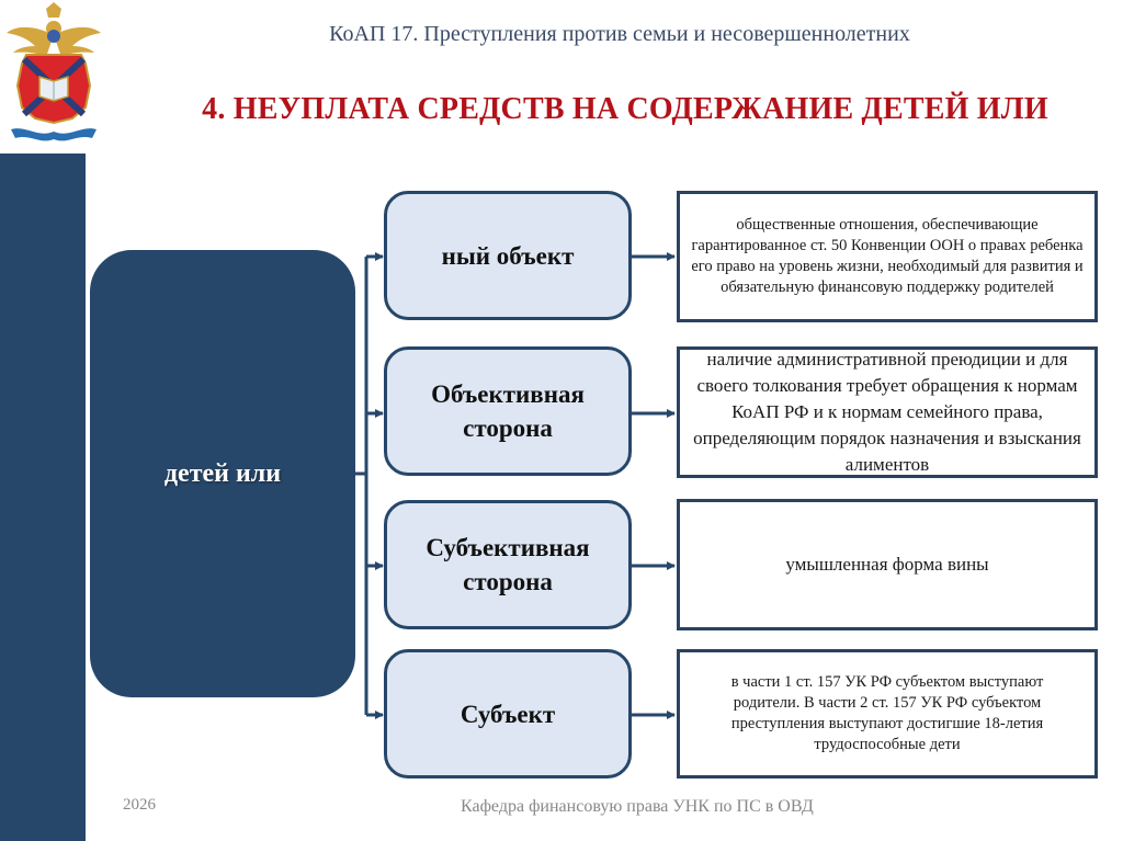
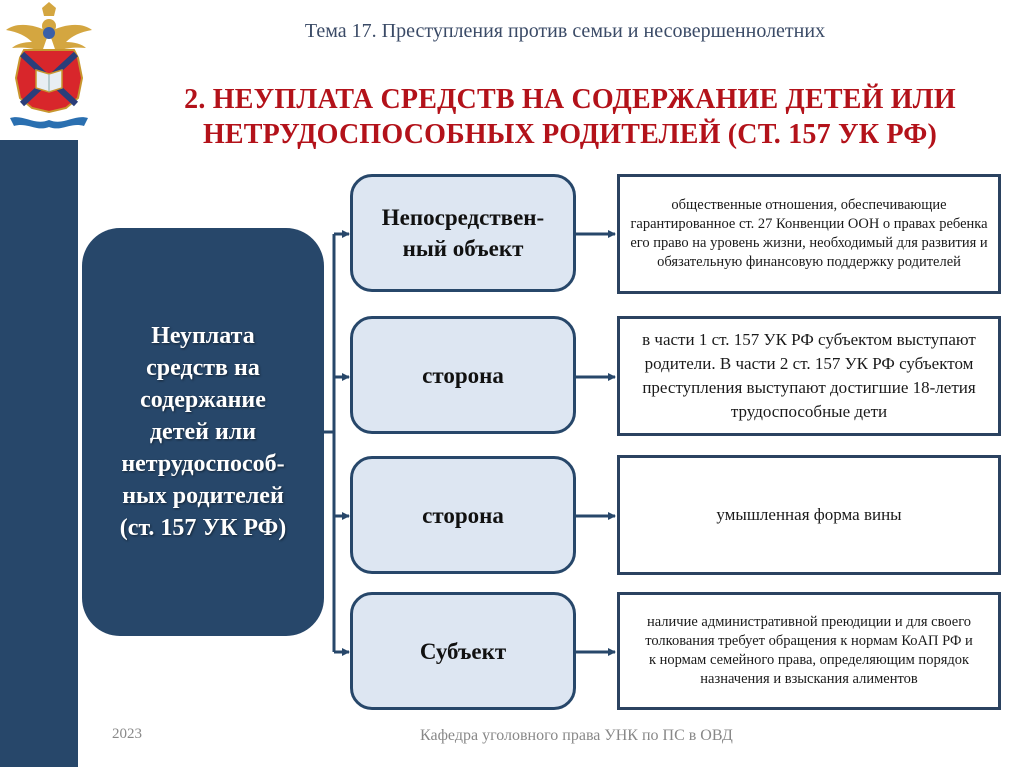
- КоАП 17. Преступления против семьи и несовершеннолетних
+ Тема 17. Преступления против семьи и несовершеннолетних
- 4. НЕУПЛАТА СРЕДСТВ НА СОДЕРЖАНИЕ ДЕТЕЙ ИЛИ
+ 2. НЕУПЛАТА СРЕДСТВ НА СОДЕРЖАНИЕ ДЕТЕЙ ИЛИ
+ НЕТРУДОСПОСОБНЫХ РОДИТЕЛЕЙ (СТ. 157 УК РФ)
+ Неуплата
+ средств на
+ содержание
  детей или
+ нетрудоспособ-
+ ных родителей
+ (ст. 157 УК РФ)
+ Непосредствен-
  ный объект
- Объективная
  сторона
- Субъективная
  сторона
  Субъект
- общественные отношения, обеспечивающие гарантированное ст. 50 Конвенции ООН о правах ребенка его право на уровень жизни, необходимый для развития и обязательную финансовую поддержку родителей
+ общественные отношения, обеспечивающие гарантированное ст. 27 Конвенции ООН о правах ребенка его право на уровень жизни, необходимый для развития и обязательную финансовую поддержку родителей
- наличие административной преюдиции и для своего толкования требует обращения к нормам КоАП РФ и к нормам семейного права, определяющим порядок назначения и взыскания алиментов
+ в части 1 ст. 157 УК РФ субъектом выступают родители. В части 2 ст. 157 УК РФ субъектом преступления выступают достигшие 18-летия трудоспособные дети
  умышленная форма вины
- в части 1 ст. 157 УК РФ субъектом выступают родители. В части 2 ст. 157 УК РФ субъектом преступления выступают достигшие 18-летия трудоспособные дети
+ наличие административной преюдиции и для своего толкования требует обращения к нормам КоАП РФ и к нормам семейного права, определяющим порядок назначения и взыскания алиментов
- 2026
+ 2023
- Кафедра финансовую права УНК по ПС в ОВД
+ Кафедра уголовного права УНК по ПС в ОВД
